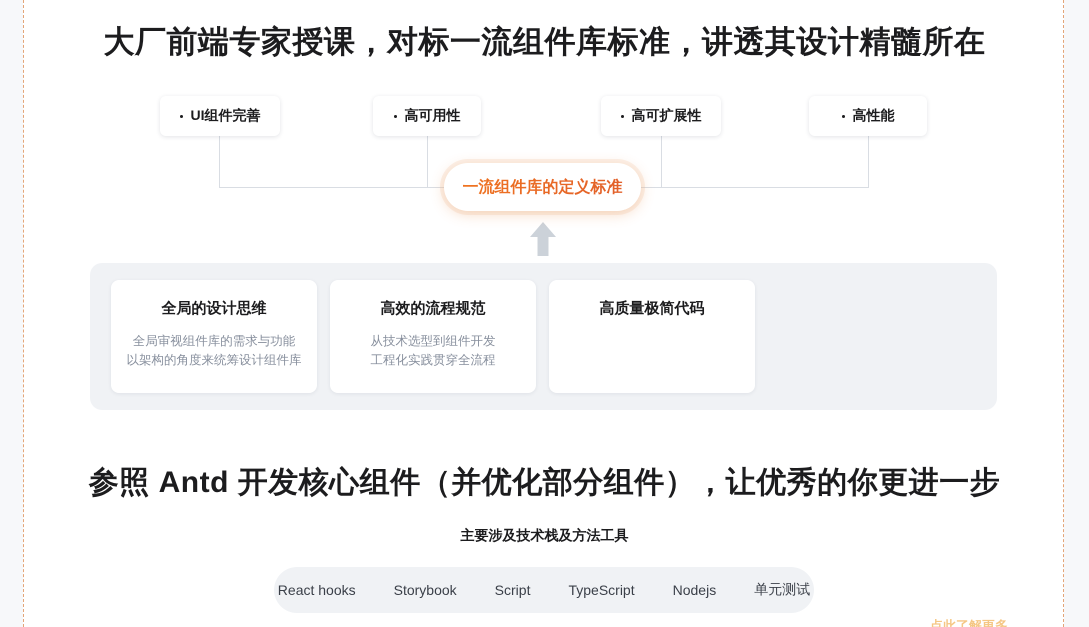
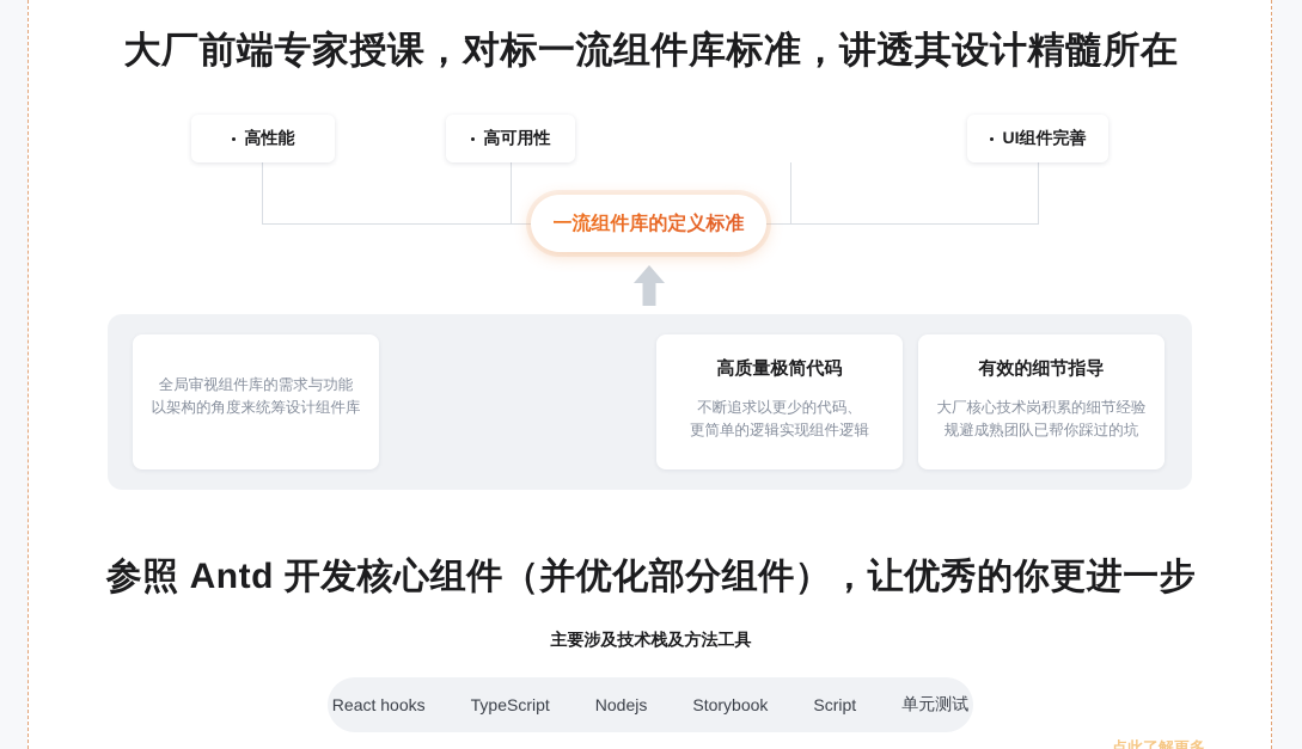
  大厂前端专家授课，对标一流组件库标准，讲透其设计精髓所在
- UI组件完善
+ 高性能
  高可用性
- 高可扩展性
- 高性能
+ UI组件完善
  一流组件库的定义标准
- 全局的设计思维
  全局审视组件库的需求与功能
  以架构的角度来统筹设计组件库
- 高效的流程规范
- 从技术选型到组件开发
- 工程化实践贯穿全流程
  高质量极简代码
+ 不断追求以更少的代码、
+ 更简单的逻辑实现组件逻辑
+ 有效的细节指导
+ 大厂核心技术岗积累的细节经验
+ 规避成熟团队已帮你踩过的坑
  参照 Antd 开发核心组件（并优化部分组件），让优秀的你更进一步
  主要涉及技术栈及方法工具
  React hooks
- Storybook
+ TypeScript
- Script
+ Nodejs
- TypeScript
+ Storybook
- Nodejs
+ Script
  单元测试
  点此了解更多
